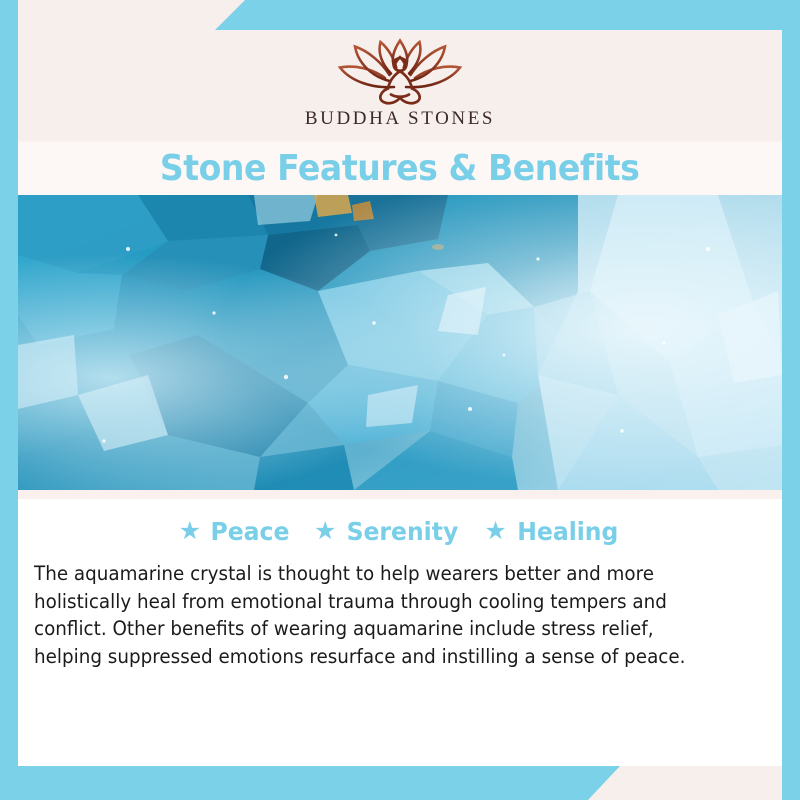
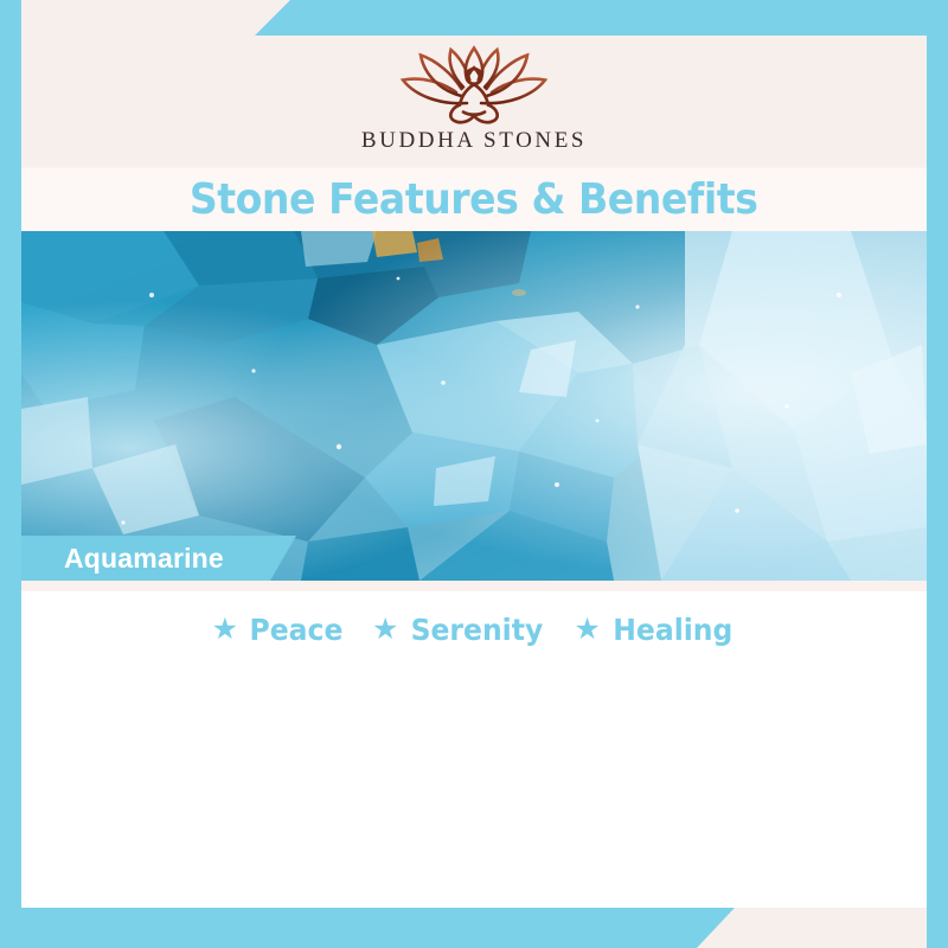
  BUDDHA STONES
  Stone Features & Benefits
+ Aquamarine
  ★
  Peace
  ★
  Serenity
  ★
  Healing
- The aquamarine crystal is thought to help wearers better and more holistically heal from emotional trauma through cooling tempers and conflict. Other benefits of wearing aquamarine include stress relief, helping suppressed emotions resurface and instilling a sense of peace.
